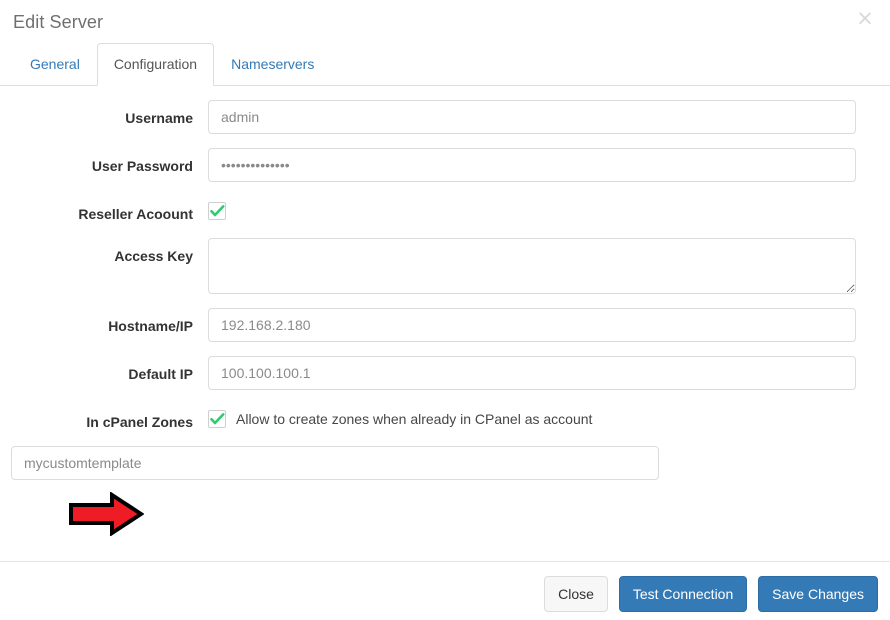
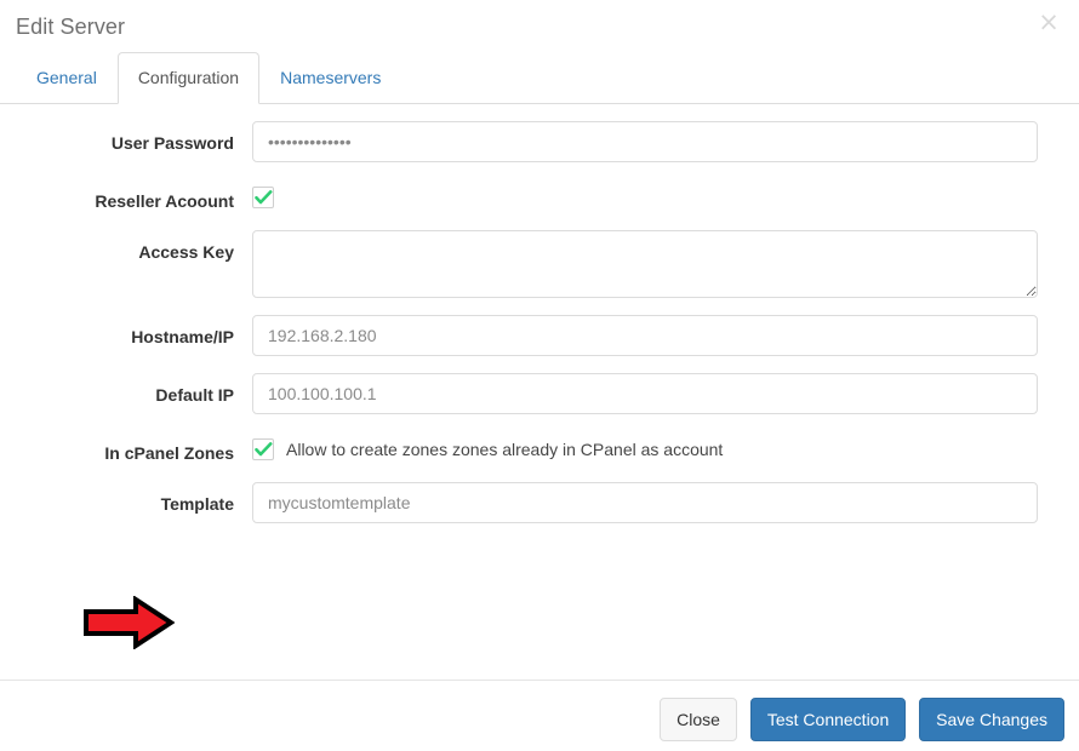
  Edit Server
  ×
  General
  Configuration
  Nameservers
- Username
- admin
  User Password
  ••••••••••••••
  Reseller Acoount
  Access Key
  Hostname/IP
  192.168.2.180
  Default IP
  100.100.100.1
  In cPanel Zones
- Allow to create zones when already in CPanel as account
+ Allow to create zones zones already in CPanel as account
+ Template
  mycustomtemplate
  Close Test Connection Save Changes
